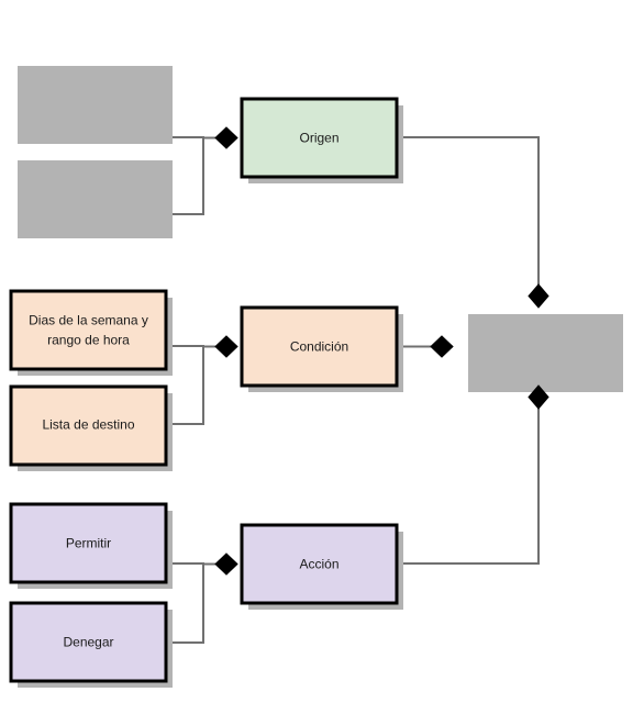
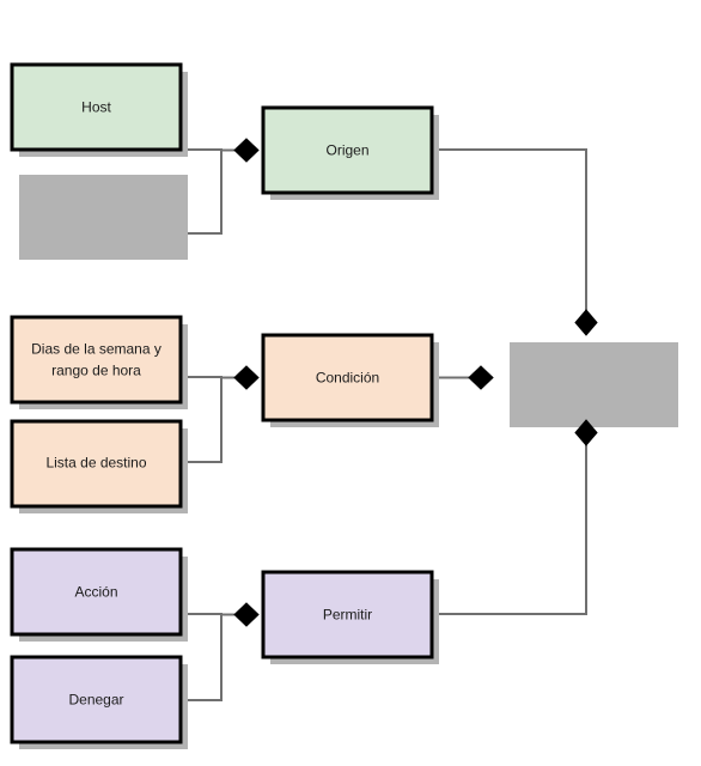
+ Host
  Origen
  Dias de la semana y
  rango de hora
  Lista de destino
  Condición
- Permitir
+ Acción
  Denegar
- Acción
+ Permitir
